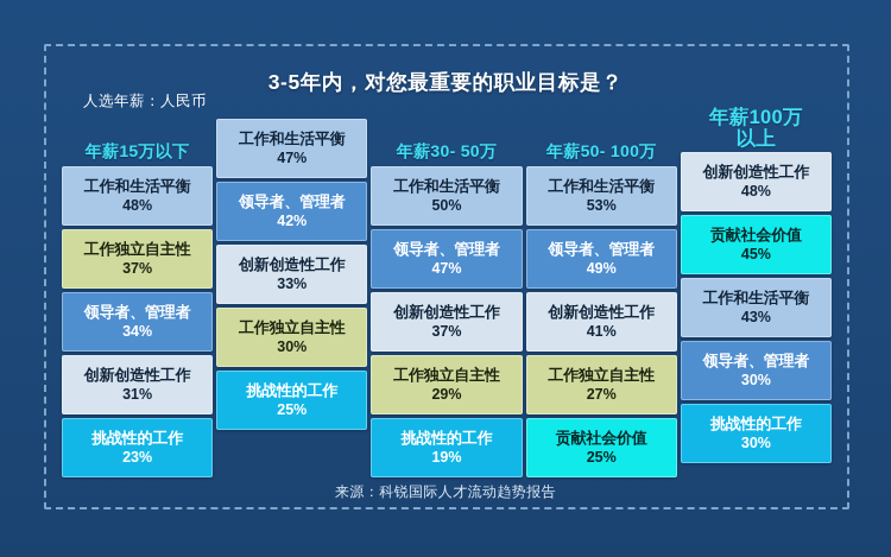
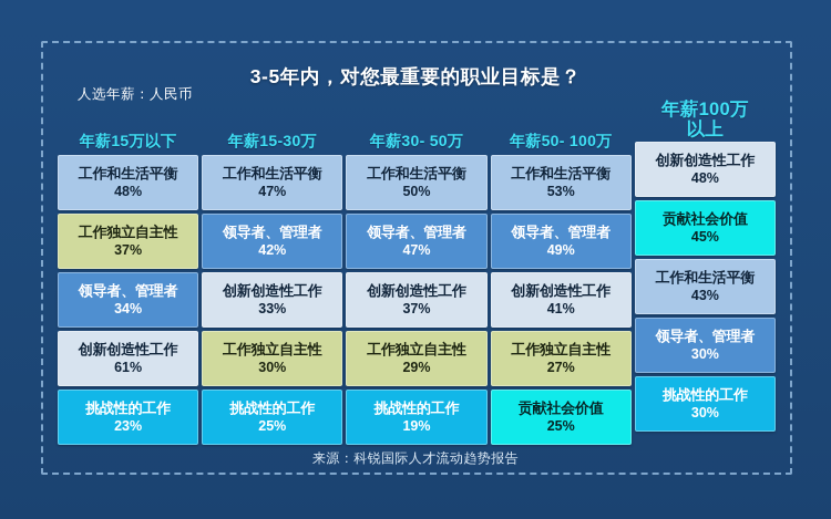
  人选年薪：人民币
  3-5年内，对您最重要的职业目标是？
  年薪15万以下
  工作和生活平衡
  48%
  工作独立自主性
  37%
  领导者、管理者
  34%
  创新创造性工作
- 31%
+ 61%
  挑战性的工作
  23%
+ 年薪15-30万
  工作和生活平衡
  47%
  领导者、管理者
  42%
  创新创造性工作
  33%
  工作独立自主性
  30%
  挑战性的工作
  25%
  年薪30- 50万
  工作和生活平衡
  50%
  领导者、管理者
  47%
  创新创造性工作
  37%
  工作独立自主性
  29%
  挑战性的工作
  19%
  年薪50- 100万
  工作和生活平衡
  53%
  领导者、管理者
  49%
  创新创造性工作
  41%
  工作独立自主性
  27%
  贡献社会价值
  25%
  年薪100万
  以上
  创新创造性工作
  48%
  贡献社会价值
  45%
  工作和生活平衡
  43%
  领导者、管理者
  30%
  挑战性的工作
  30%
  来源：科锐国际人才流动趋势报告
